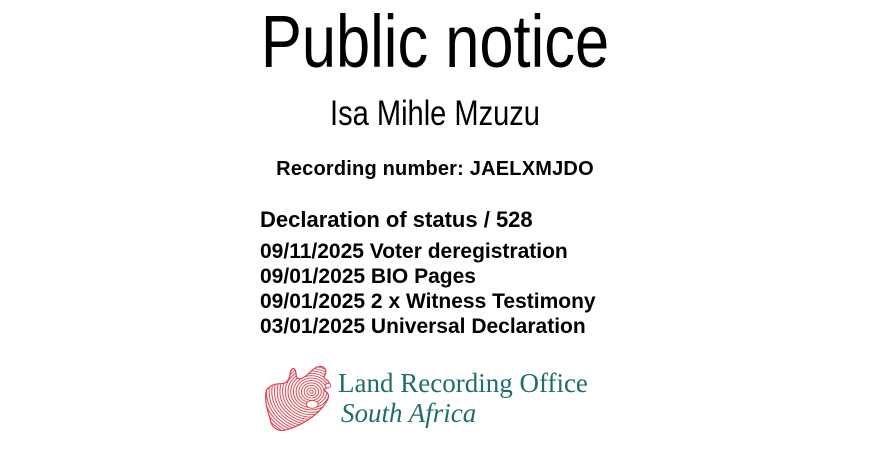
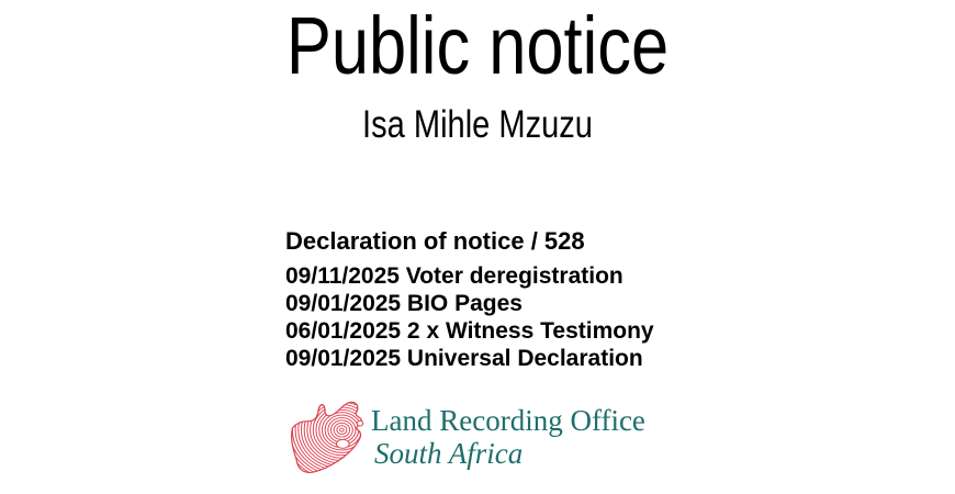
  Public notice
  Isa Mihle Mzuzu
- Recording number: JAELXMJDO
- Declaration of status / 528
+ Declaration of notice / 528
  09/11/2025 Voter deregistration
  09/01/2025 BIO Pages
- 09/01/2025 2 x Witness Testimony
+ 06/01/2025 2 x Witness Testimony
- 03/01/2025 Universal Declaration
+ 09/01/2025 Universal Declaration
  Land Recording Office
  South Africa
